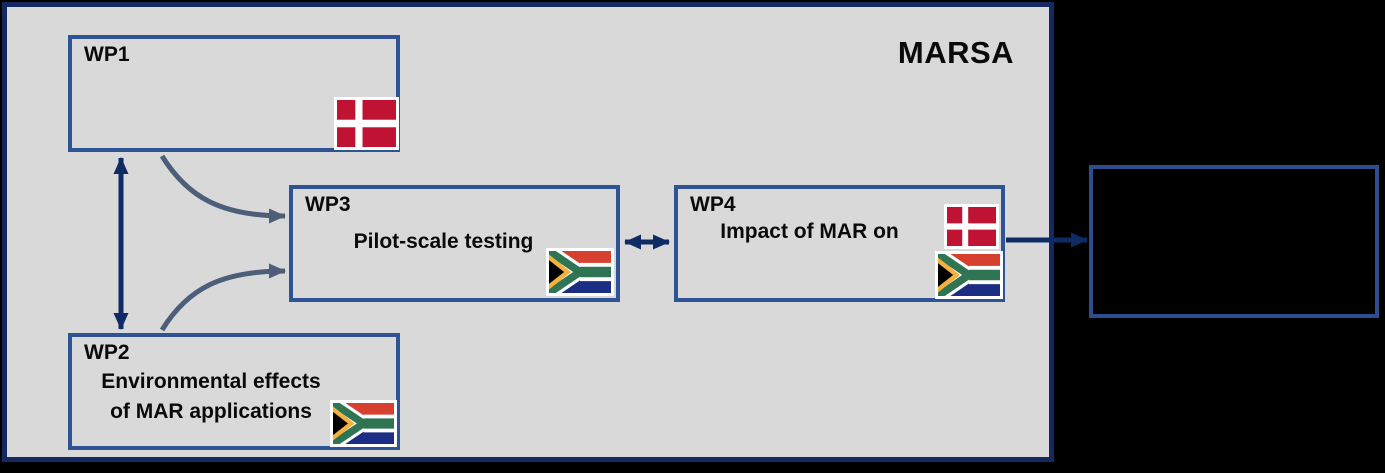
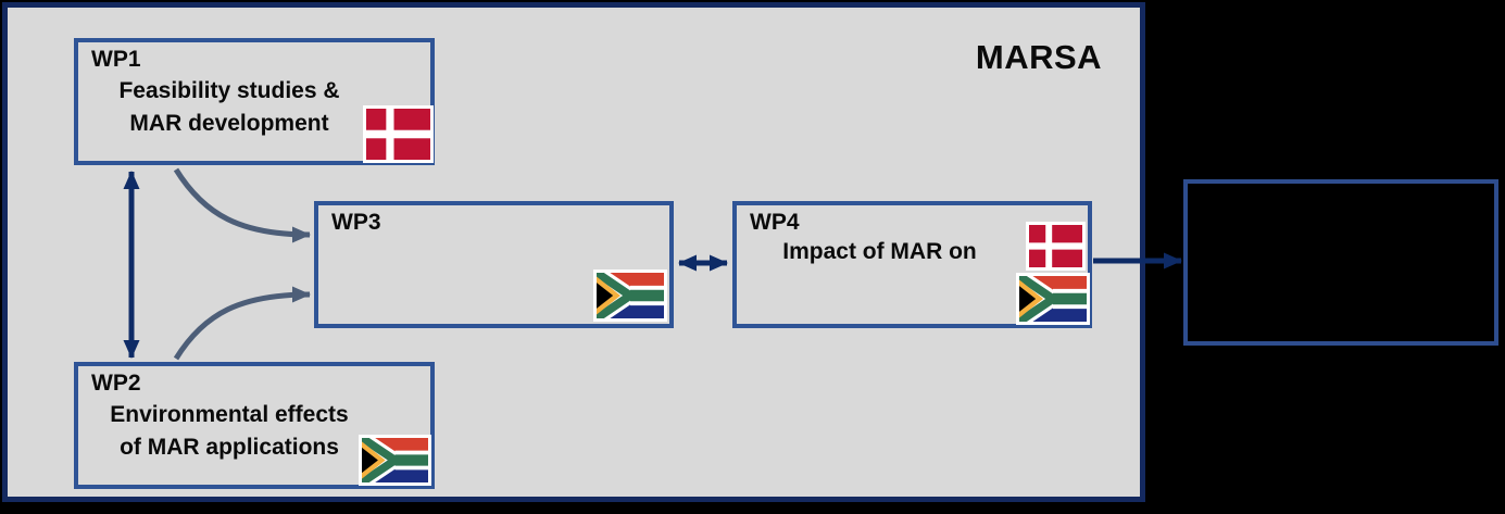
  MARSA
  WP1
+ Feasibility studies &
+ MAR development
  WP2
  Environmental effects
  of MAR applications
  WP3
- Pilot-scale testing
  WP4
  Impact of MAR on
